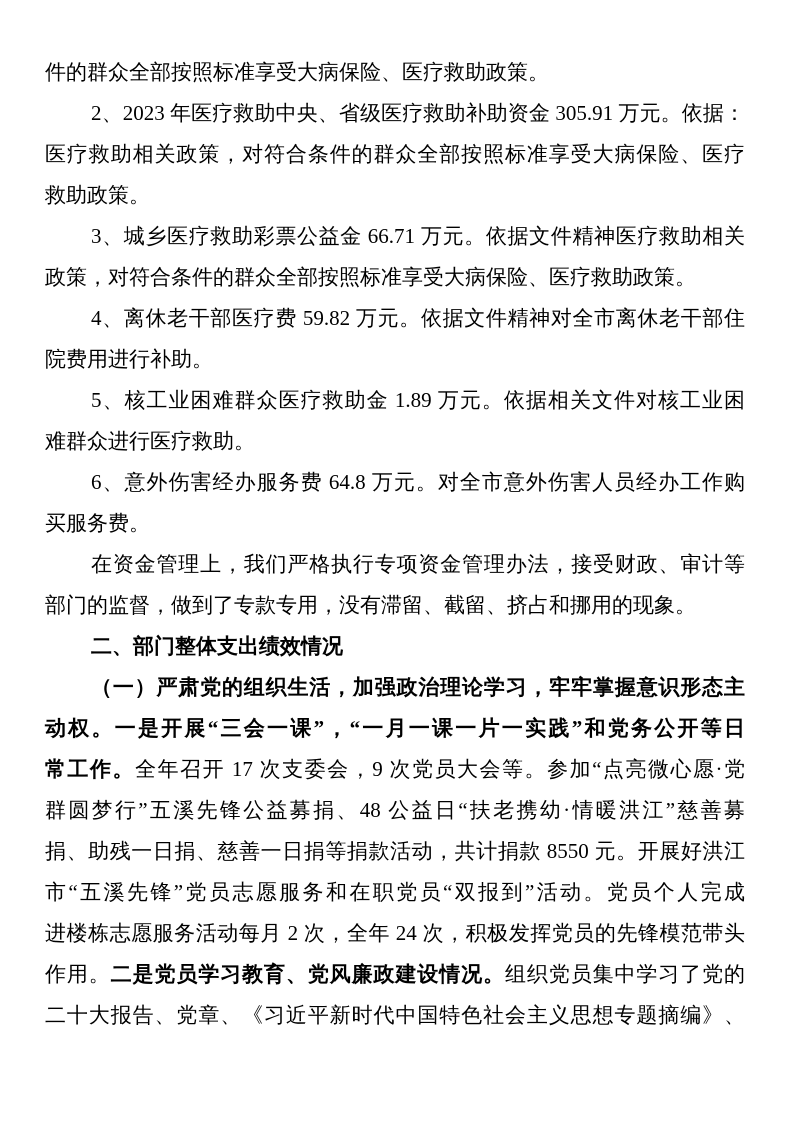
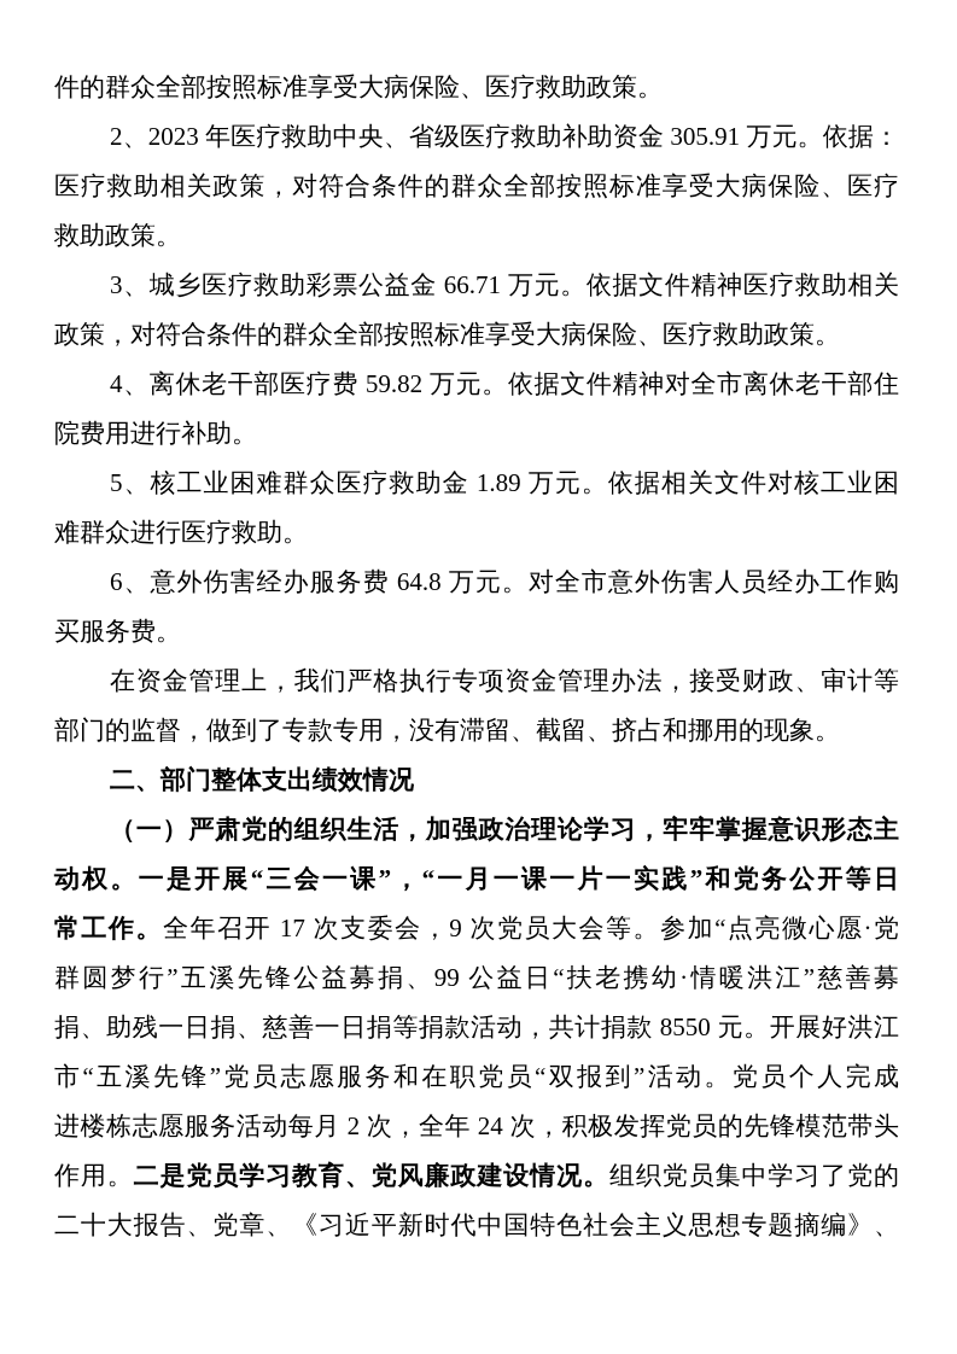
  件的群众全部按照标准享受大病保险、医疗救助政策。
  2、2023 年医疗救助中央、省级医疗救助补助资金 305.91 万元。依据：
  医疗救助相关政策，对符合条件的群众全部按照标准享受大病保险、医疗
  救助政策。
  3、城乡医疗救助彩票公益金 66.71 万元。依据文件精神医疗救助相关
  政策，对符合条件的群众全部按照标准享受大病保险、医疗救助政策。
  4、离休老干部医疗费 59.82 万元。依据文件精神对全市离休老干部住
  院费用进行补助。
  5、核工业困难群众医疗救助金 1.89 万元。依据相关文件对核工业困
  难群众进行医疗救助。
  6、意外伤害经办服务费 64.8 万元。对全市意外伤害人员经办工作购
  买服务费。
  在资金管理上，我们严格执行专项资金管理办法，接受财政、审计等
  部门的监督，做到了专款专用，没有滞留、截留、挤占和挪用的现象。
  二、部门整体支出绩效情况
  （一）严肃党的组织生活，加强政治理论学习，牢牢掌握意识形态主
  动权。一是开展“三会一课”，“一月一课一片一实践”和党务公开等日
  常工作。全年召开 17 次支委会，9 次党员大会等。参加“点亮微心愿·党
- 群圆梦行”五溪先锋公益募捐、48 公益日“扶老携幼·情暖洪江”慈善募
+ 群圆梦行”五溪先锋公益募捐、99 公益日“扶老携幼·情暖洪江”慈善募
  捐、助残一日捐、慈善一日捐等捐款活动，共计捐款 8550 元。开展好洪江
  市“五溪先锋”党员志愿服务和在职党员“双报到”活动。党员个人完成
  进楼栋志愿服务活动每月 2 次，全年 24 次，积极发挥党员的先锋模范带头
  作用。二是党员学习教育、党风廉政建设情况。组织党员集中学习了党的
  二十大报告、党章、《习近平新时代中国特色社会主义思想专题摘编》、
